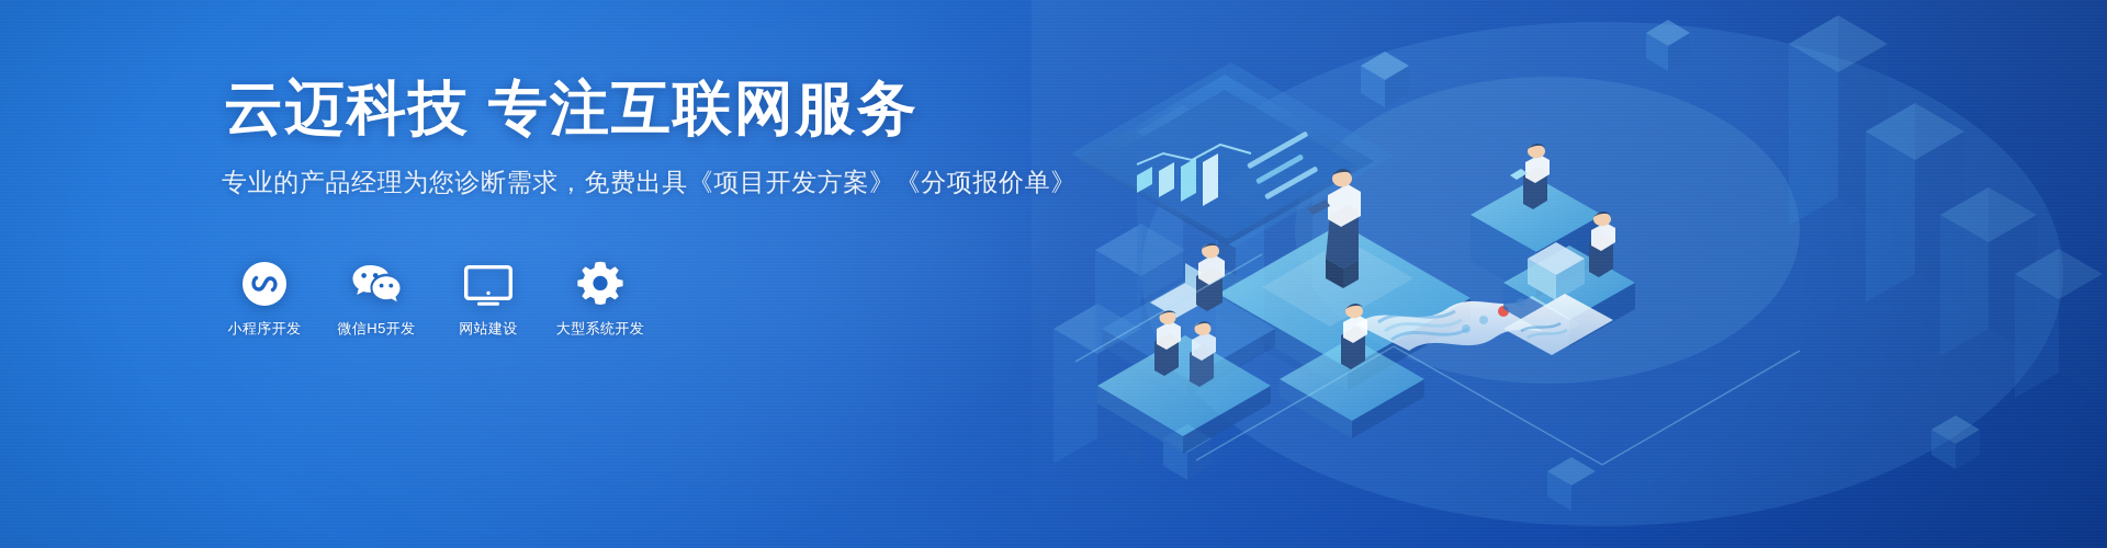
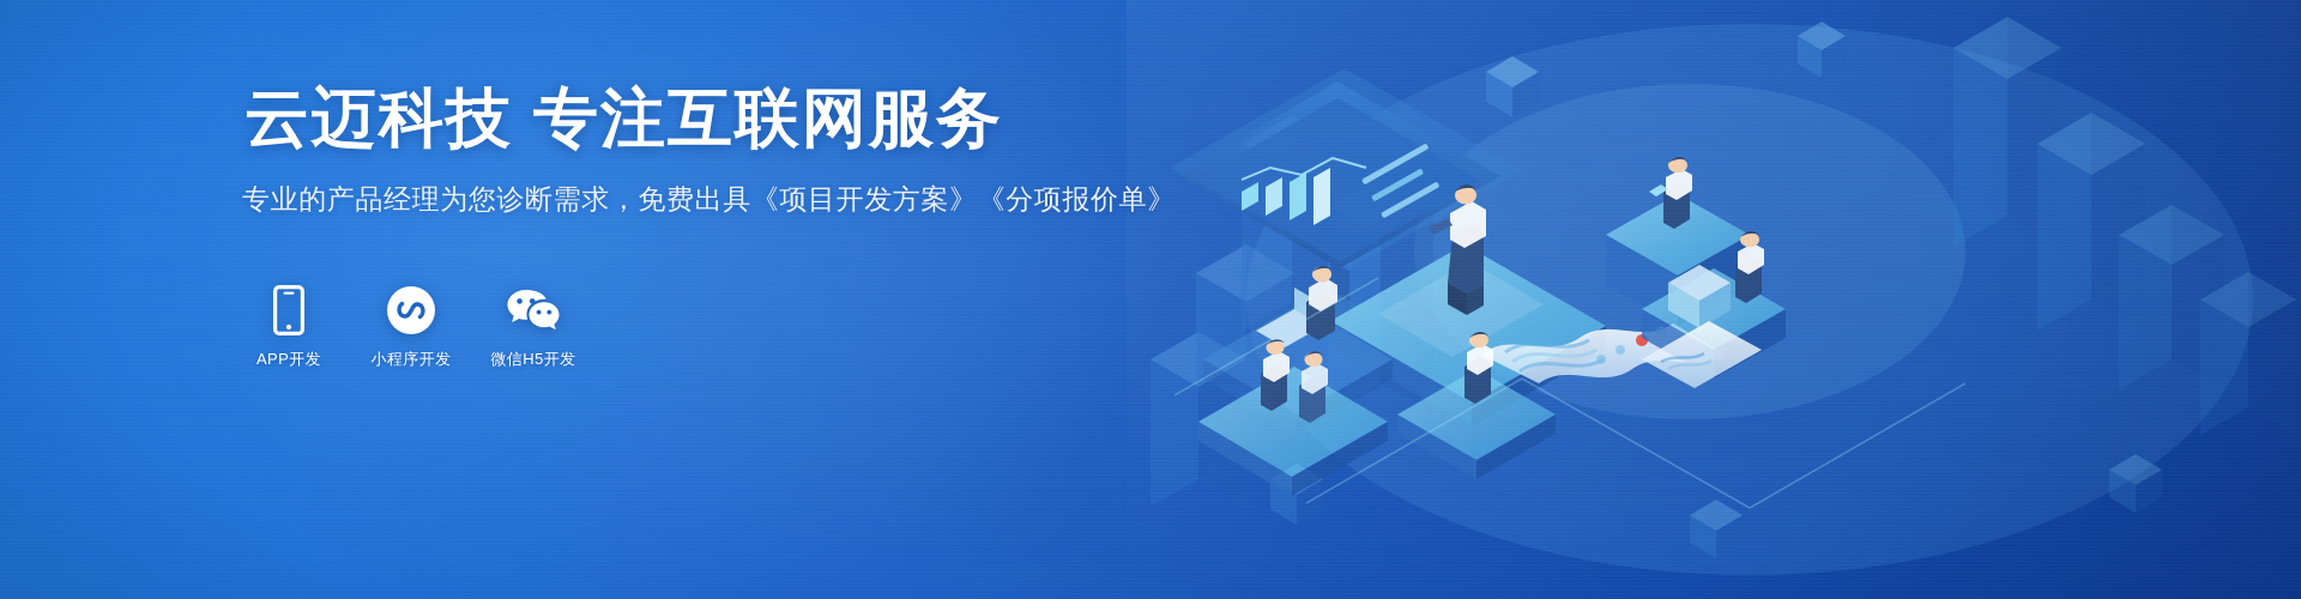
  云迈科技 专注互联网服务
  专业的产品经理为您诊断需求，免费出具《项目开发方案》《分项报价单》
+ APP开发
  小程序开发
  微信H5开发
- 网站建设
- 大型系统开发
